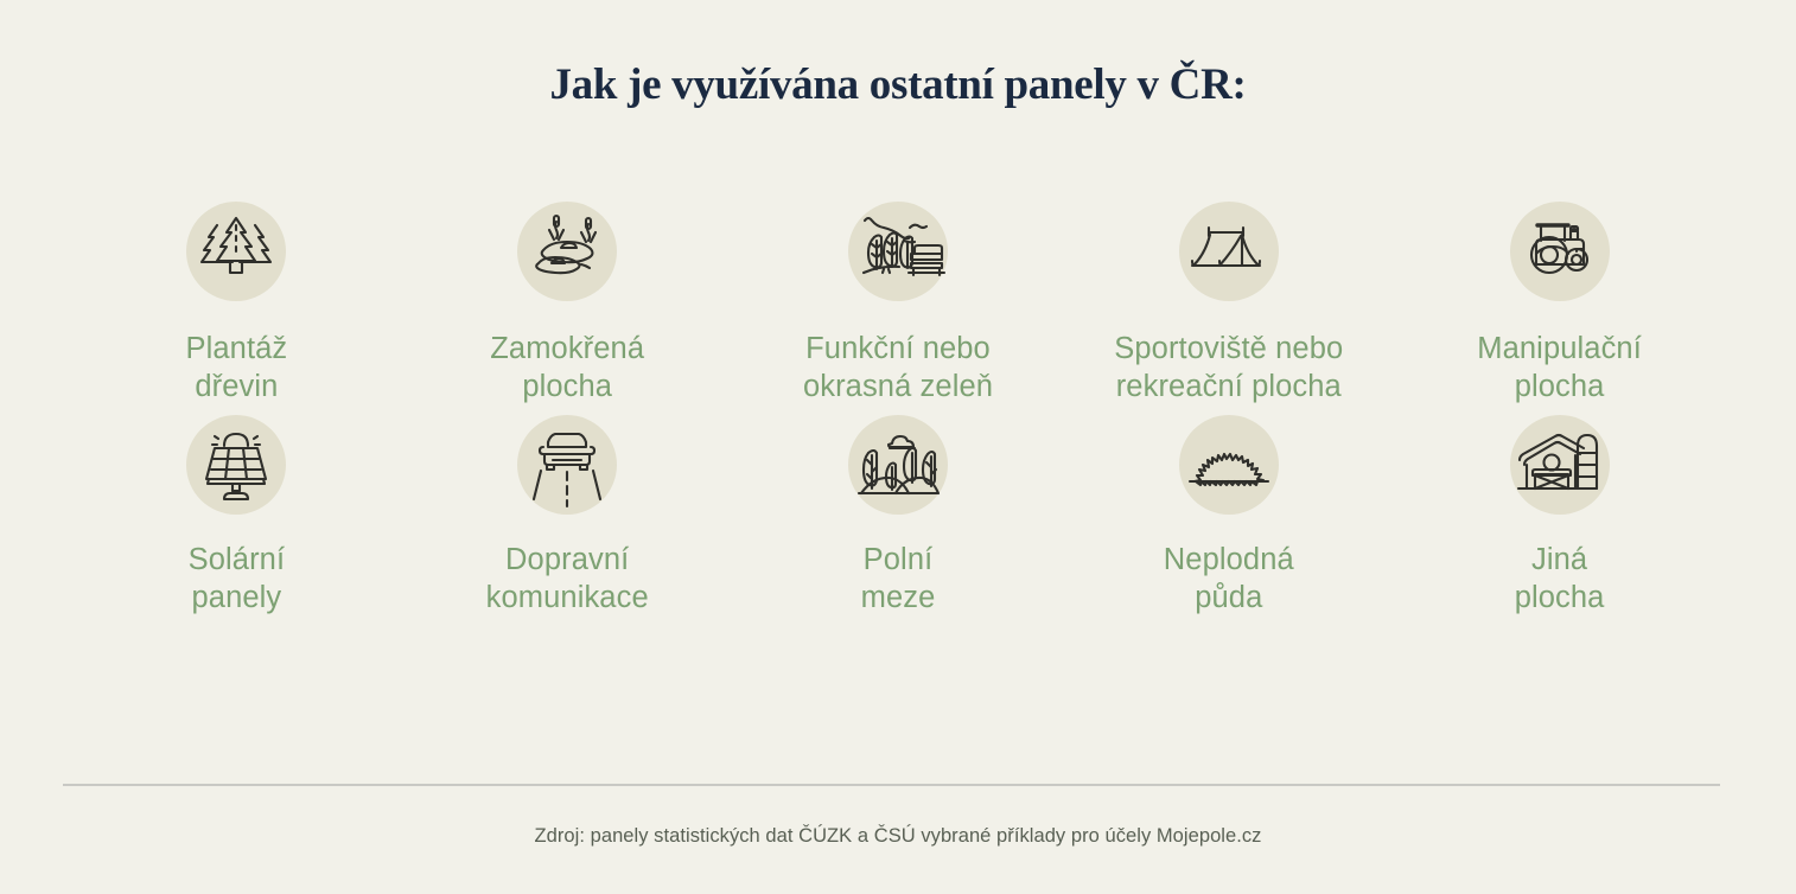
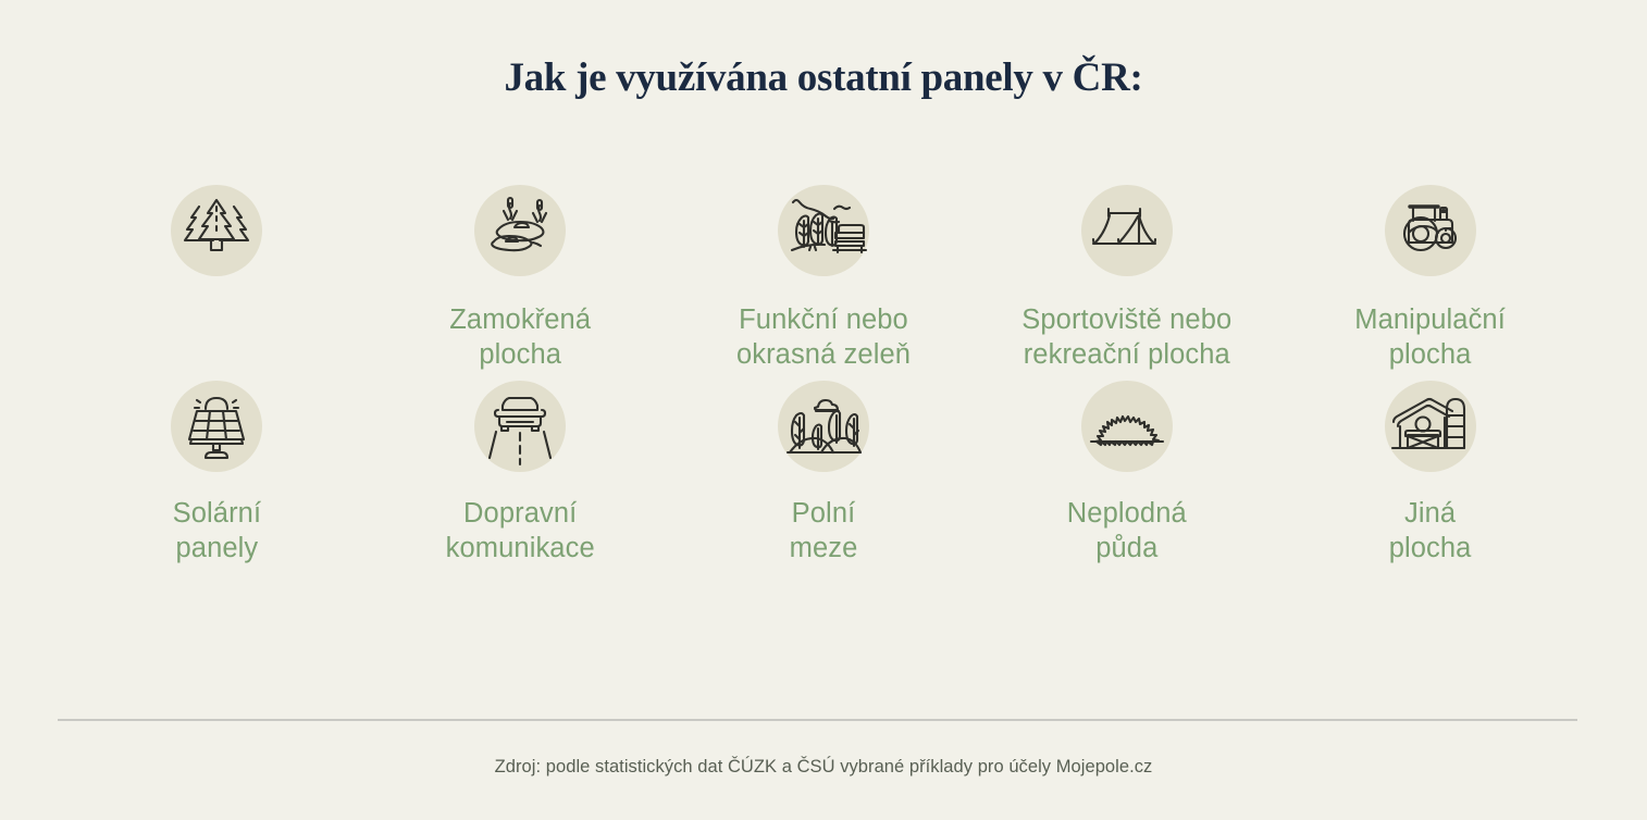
  Jak je využívána ostatní panely v ČR:
- Plantáž
- dřevin
  Zamokřená
  plocha
  Funkční nebo
  okrasná zeleň
  Sportoviště nebo
  rekreační plocha
  Manipulační
  plocha
  Solární
  panely
  Dopravní
  komunikace
  Polní
  meze
  Neplodná
  půda
  Jiná
  plocha
- Zdroj: panely statistických dat ČÚZK a ČSÚ vybrané příklady pro účely Mojepole.cz
+ Zdroj: podle statistických dat ČÚZK a ČSÚ vybrané příklady pro účely Mojepole.cz
